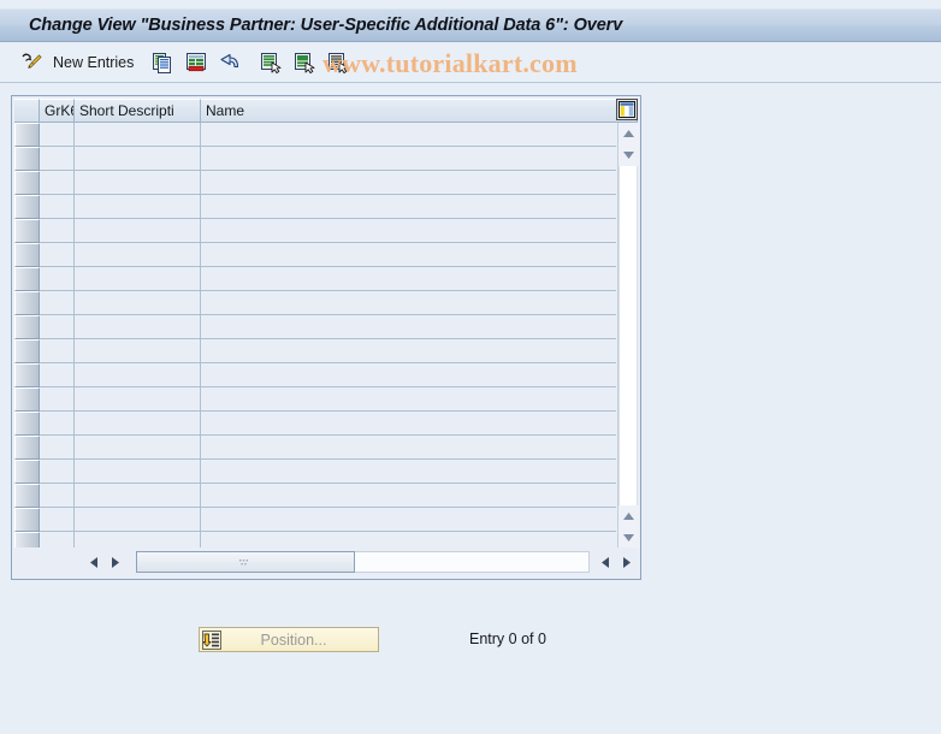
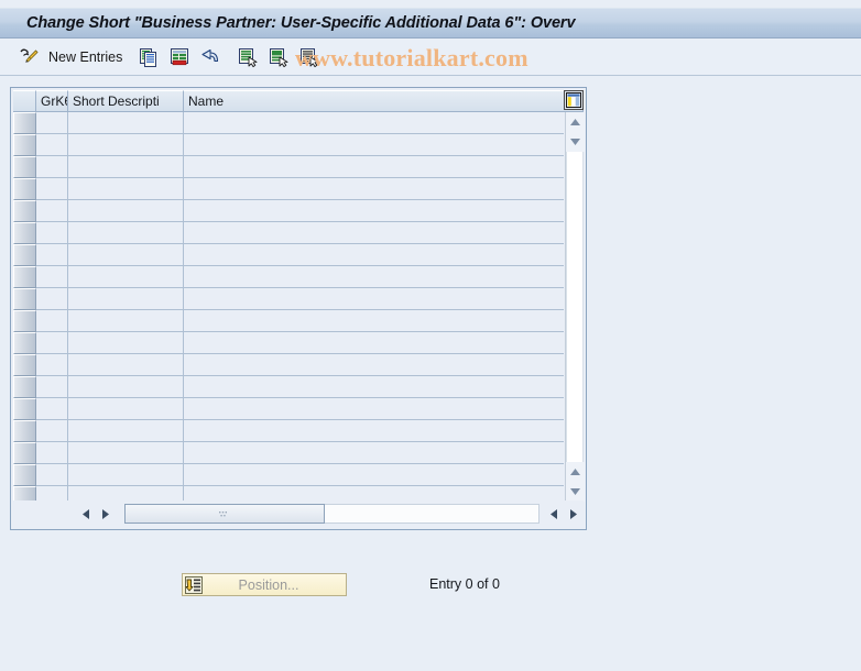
- Change View "Business Partner: User-Specific Additional Data 6": Overv
+ Change Short "Business Partner: User-Specific Additional Data 6": Overv
  New Entries
  www.tutorialkart.com
  GrK
  Short Descripti
  Name
  Position...
  Entry 0 of 0
